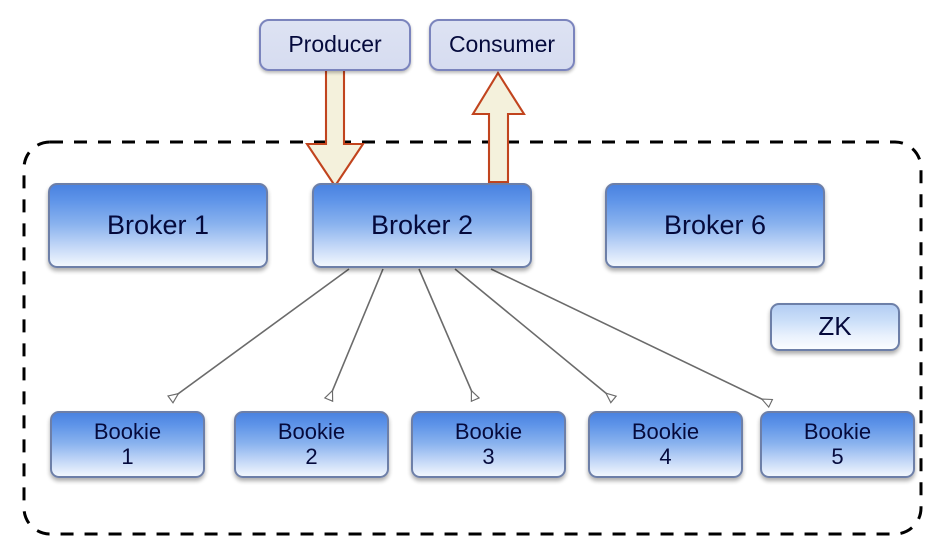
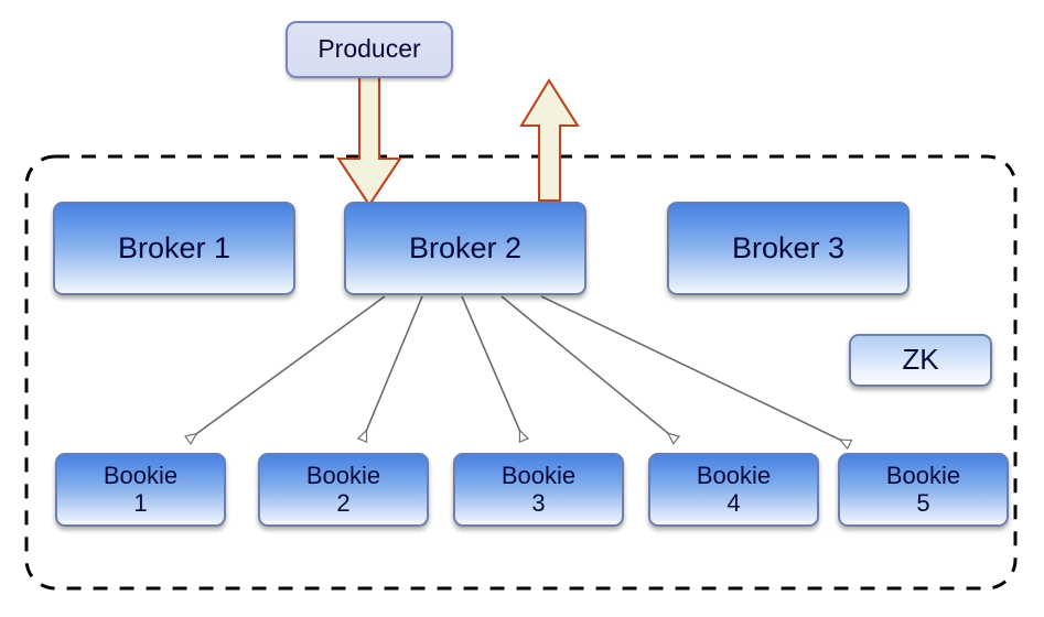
  Producer
- Consumer
  Broker 1
  Broker 2
- Broker 6
+ Broker 3
  ZK
  Bookie
  1
  Bookie
  2
  Bookie
  3
  Bookie
  4
  Bookie
  5
